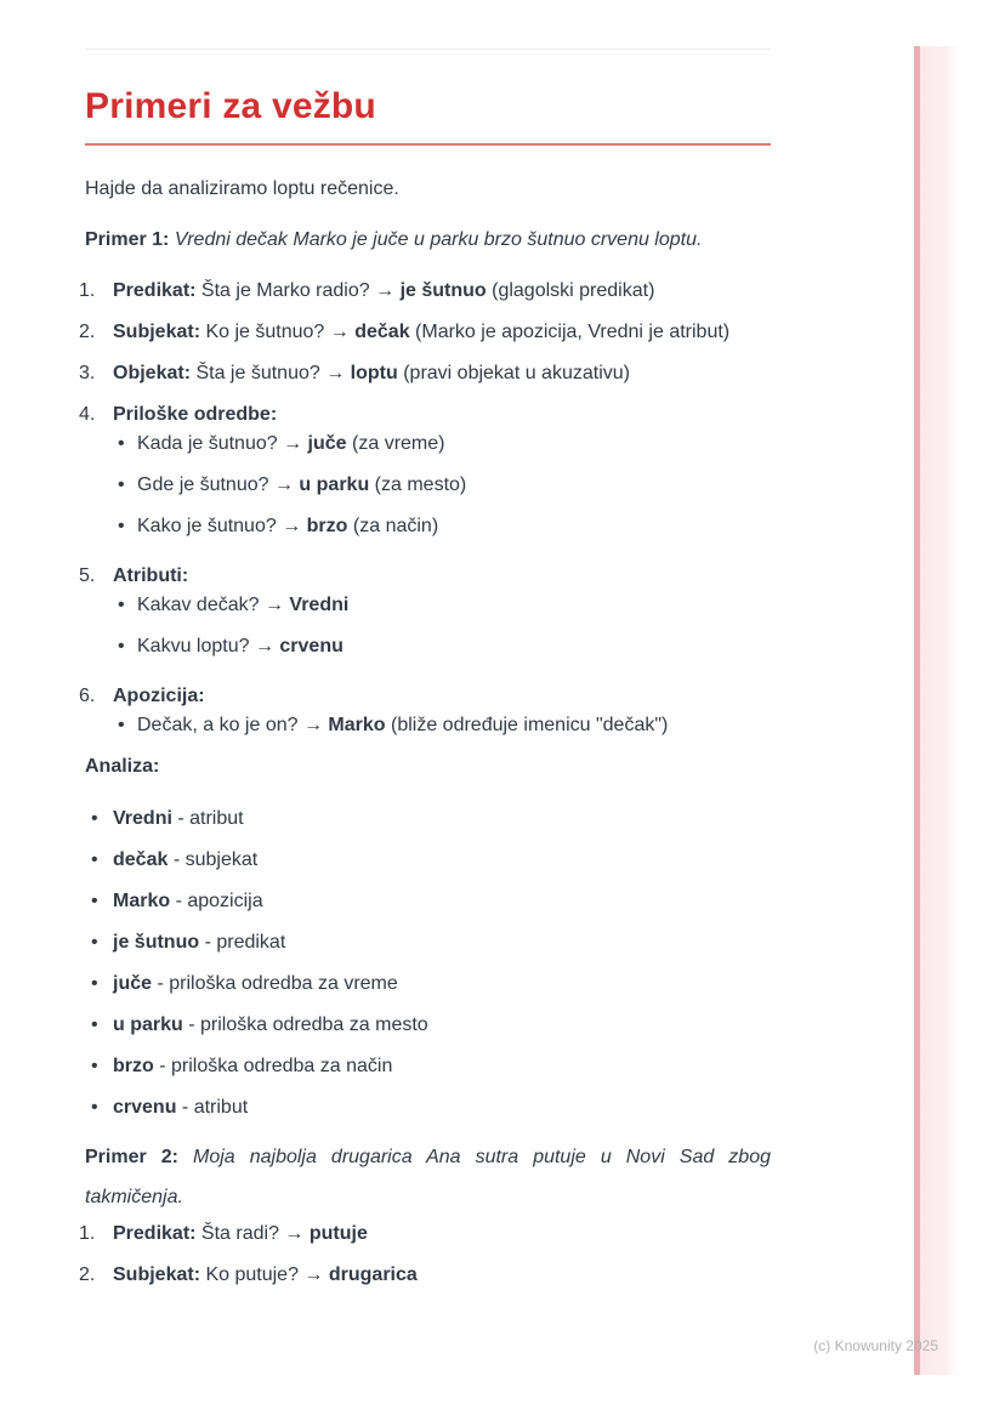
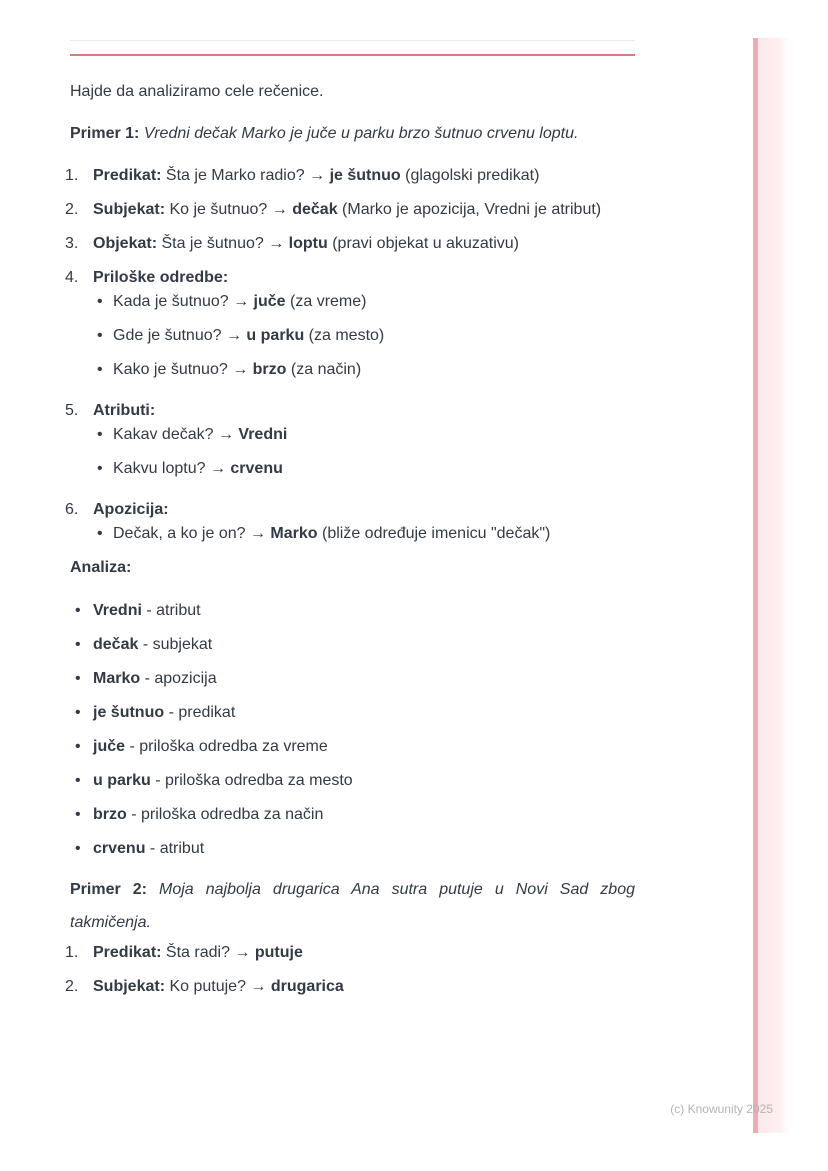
  (c) Knowunity 2025
- Primeri za vežbu
- Hajde da analiziramo loptu rečenice.
+ Hajde da analiziramo cele rečenice.
  Primer 1: Vredni dečak Marko je juče u parku brzo šutnuo crvenu loptu.
  1.
  Predikat: Šta je Marko radio? → je šutnuo (glagolski predikat)
  2.
  Subjekat: Ko je šutnuo? → dečak (Marko je apozicija, Vredni je atribut)
  3.
  Objekat: Šta je šutnuo? → loptu (pravi objekat u akuzativu)
  4.
  Priloške odredbe:
  Kada je šutnuo? → juče (za vreme)
  Gde je šutnuo? → u parku (za mesto)
  Kako je šutnuo? → brzo (za način)
  5.
  Atributi:
  Kakav dečak? → Vredni
  Kakvu loptu? → crvenu
  6.
  Apozicija:
  Dečak, a ko je on? → Marko (bliže određuje imenicu "dečak")
  Analiza:
  Vredni - atribut
  dečak - subjekat
  Marko - apozicija
  je šutnuo - predikat
  juče - priloška odredba za vreme
  u parku - priloška odredba za mesto
  brzo - priloška odredba za način
  crvenu - atribut
  Primer 2: Moja najbolja drugarica Ana sutra putuje u Novi Sad zbog takmičenja.
  1.
  Predikat: Šta radi? → putuje
  2.
  Subjekat: Ko putuje? → drugarica
